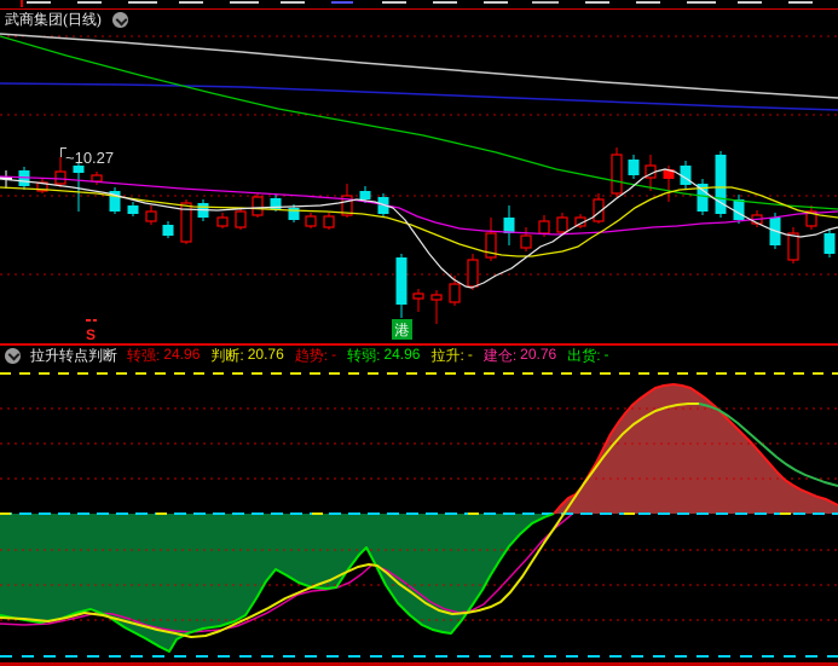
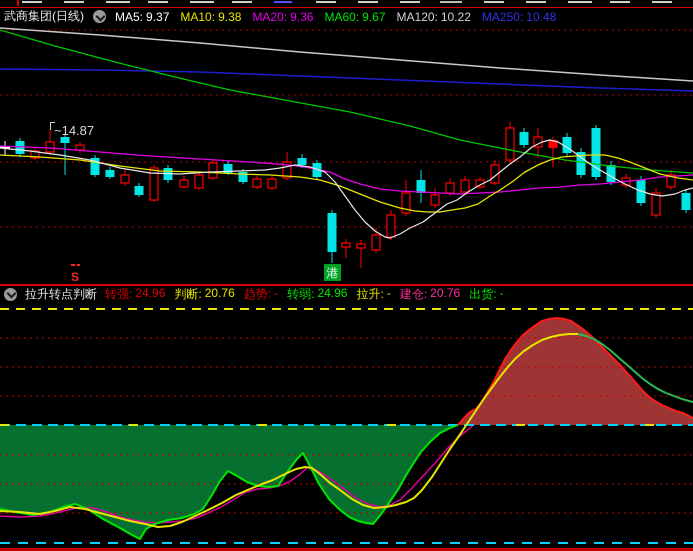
  武商集团(日线)
+ MA5:
+ 9.37
+ MA10:
+ 9.38
+ MA20:
+ 9.36
+ MA60:
+ 9.67
+ MA120:
+ 10.22
+ MA250:
+ 10.48
- ~10.27
+ ~14.87
  S
  港
  拉升转点判断
  转强:
  24.96
  判断:
  20.76
  趋势:
  -
  转弱:
  24.96
  拉升:
  -
  建仓:
  20.76
  出货:
  -
